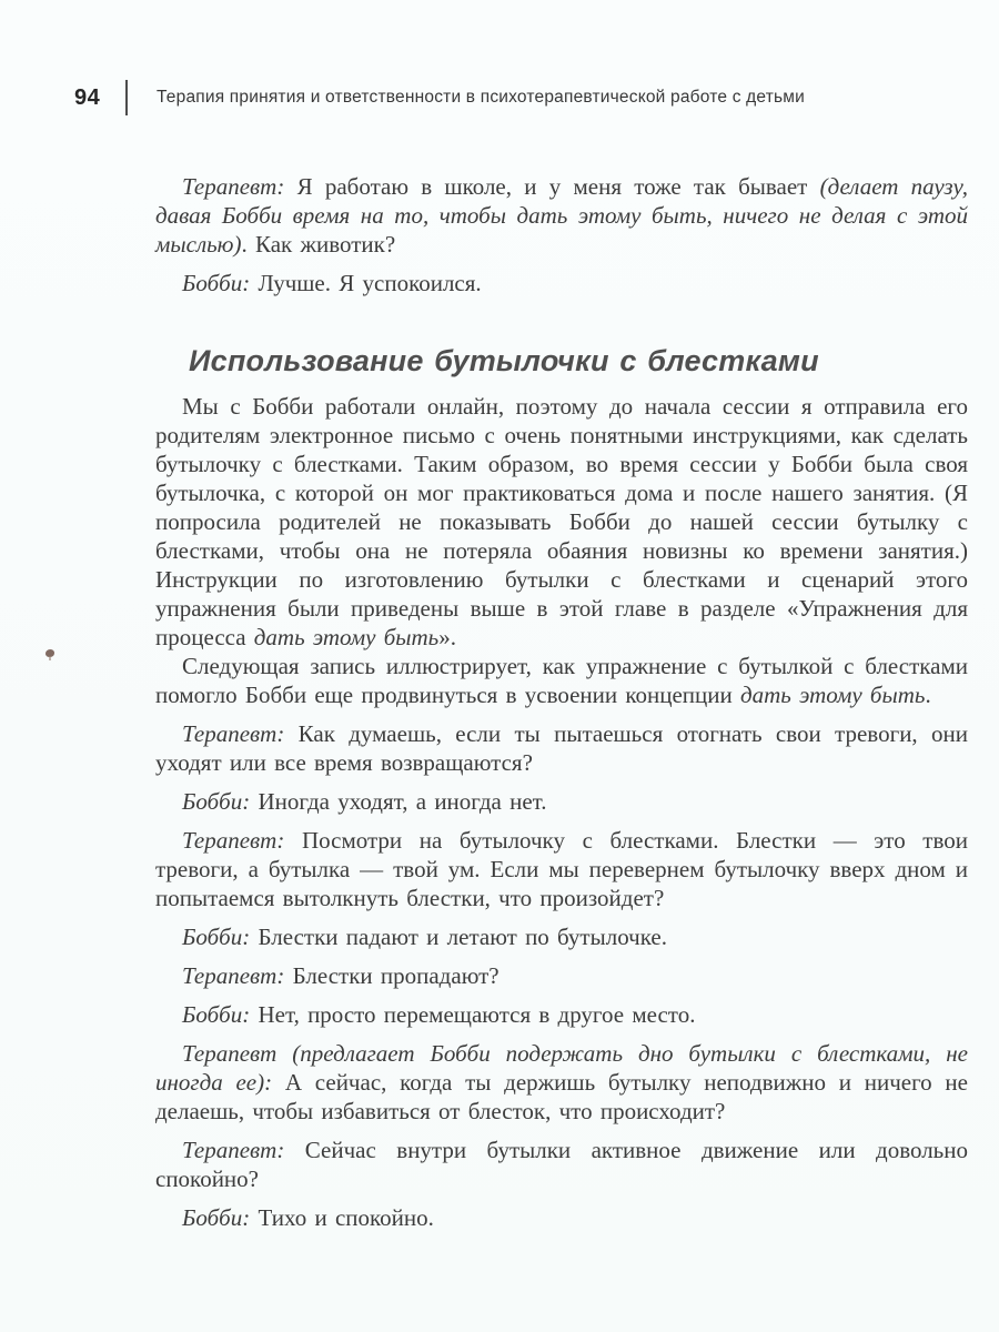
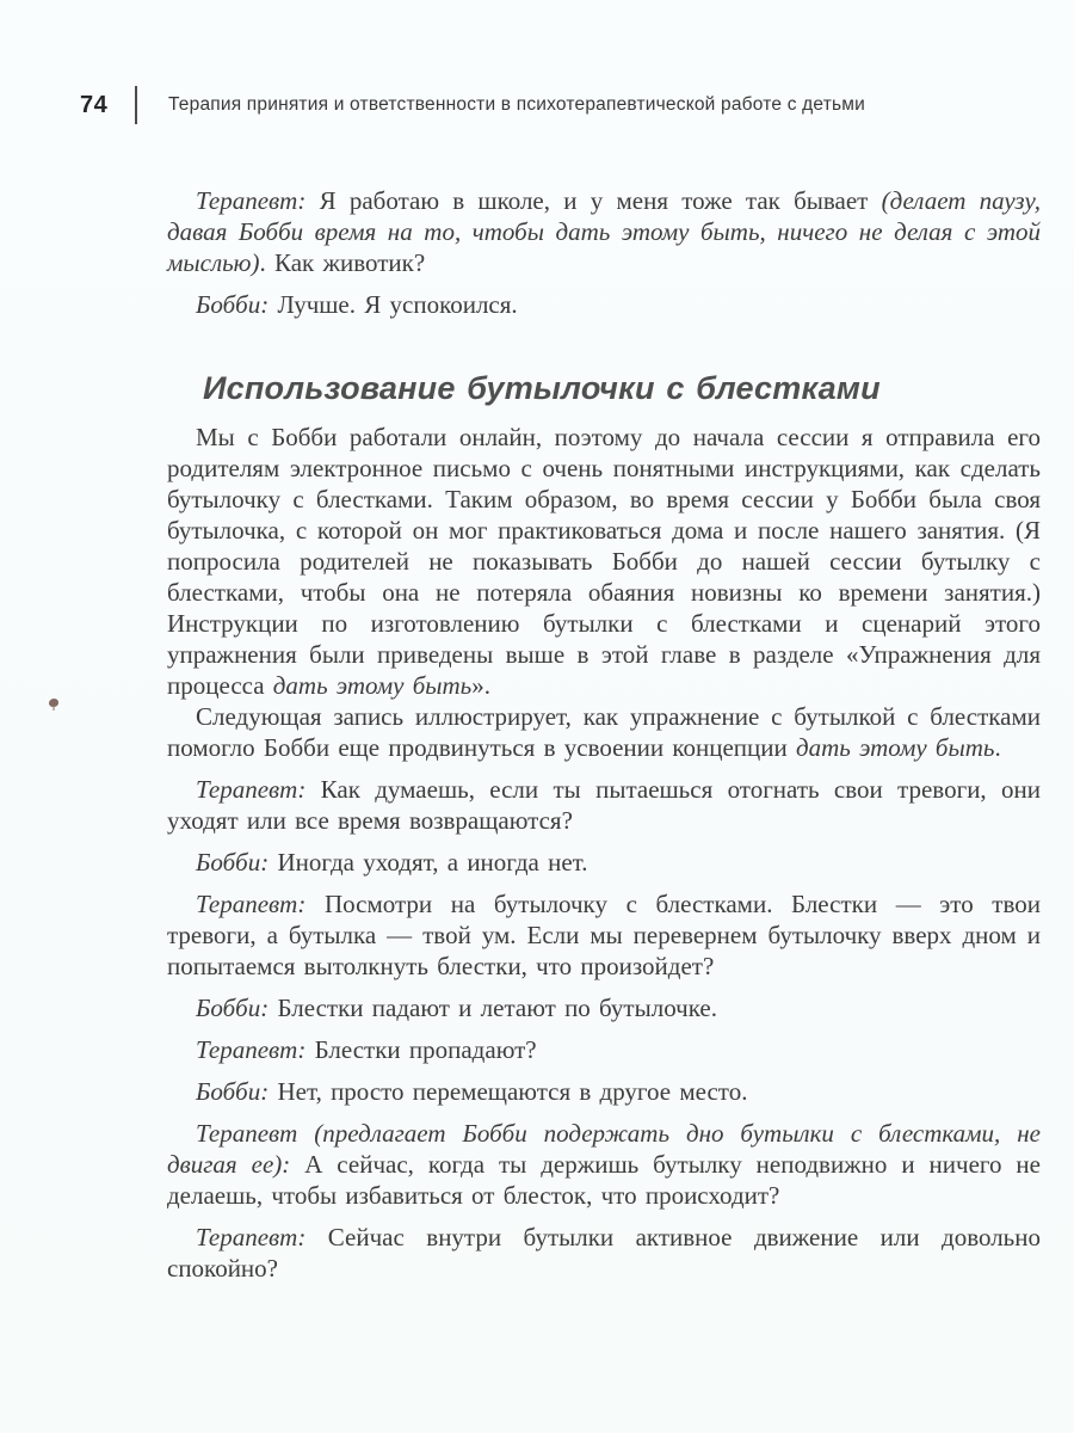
- 94
+ 74
  Терапия принятия и ответственности в психотерапевтической работе с детьми
  Терапевт: Я работаю в школе, и у меня тоже так бывает (делает паузу, давая Бобби время на то, чтобы дать этому быть, ничего не делая с этой мыслью). Как животик?
  Бобби: Лучше. Я успокоился.
  Использование бутылочки с блестками
  Мы с Бобби работали онлайн, поэтому до начала сессии я отправила его родителям электронное письмо с очень понятными инструкциями, как сделать бутылочку с блестками. Таким образом, во время сессии у Бобби была своя бутылочка, с которой он мог практиковаться дома и после нашего занятия. (Я попросила родителей не показывать Бобби до нашей сессии бутылку с блестками, чтобы она не потеряла обаяния новизны ко времени занятия.) Инструкции по изготовлению бутылки с блестками и сценарий этого упражнения были приведены выше в этой главе в разделе «Упражнения для процесса дать этому быть».
  Следующая запись иллюстрирует, как упражнение с бутылкой с блестками помогло Бобби еще продвинуться в усвоении концепции дать этому быть.
  Терапевт: Как думаешь, если ты пытаешься отогнать свои тревоги, они уходят или все время возвращаются?
  Бобби: Иногда уходят, а иногда нет.
  Терапевт: Посмотри на бутылочку с блестками. Блестки — это твои тревоги, а бутылка — твой ум. Если мы перевернем бутылочку вверх дном и попытаемся вытолкнуть блестки, что произойдет?
  Бобби: Блестки падают и летают по бутылочке.
  Терапевт: Блестки пропадают?
  Бобби: Нет, просто перемещаются в другое место.
- Терапевт (предлагает Бобби подержать дно бутылки с блестками, не иногда ее): А сейчас, когда ты держишь бутылку неподвижно и ничего не делаешь, чтобы избавиться от блесток, что происходит?
+ Терапевт (предлагает Бобби подержать дно бутылки с блестками, не двигая ее): А сейчас, когда ты держишь бутылку неподвижно и ничего не делаешь, чтобы избавиться от блесток, что происходит?
  Терапевт: Сейчас внутри бутылки активное движение или довольно спокойно?
- Бобби: Тихо и спокойно.
